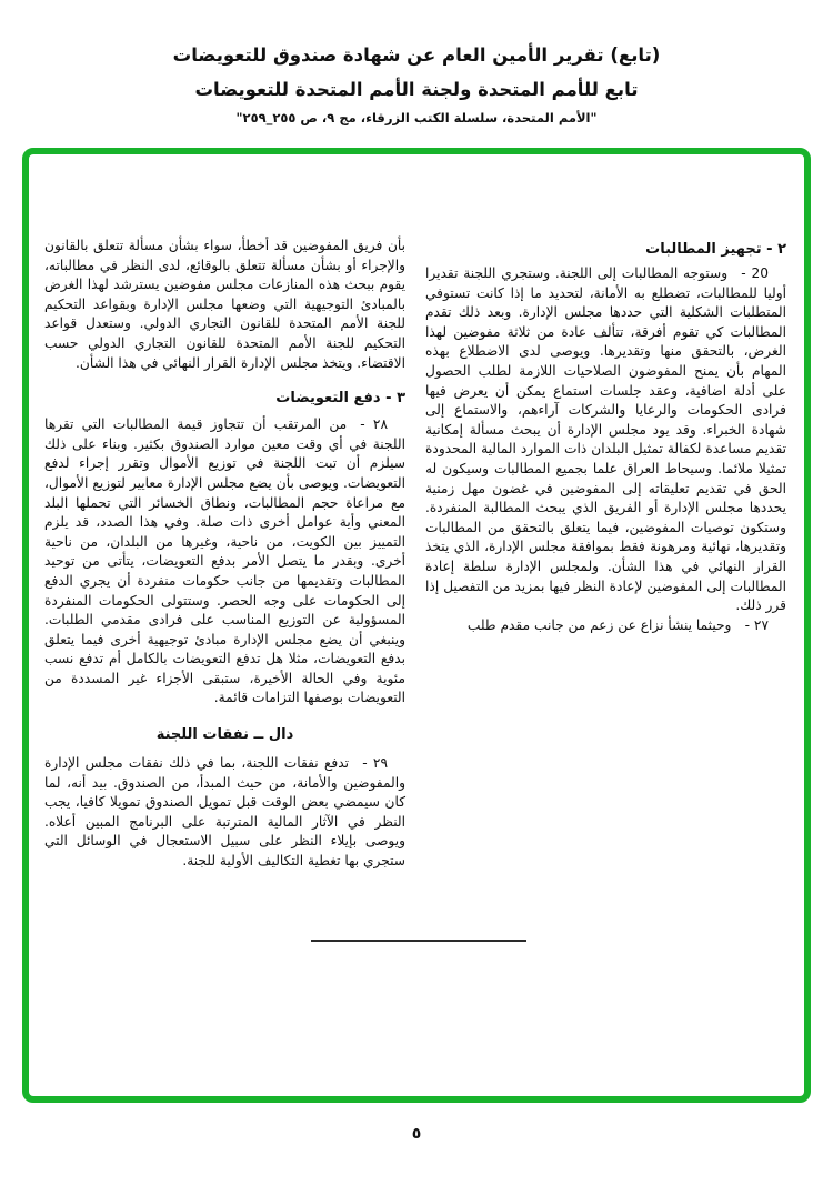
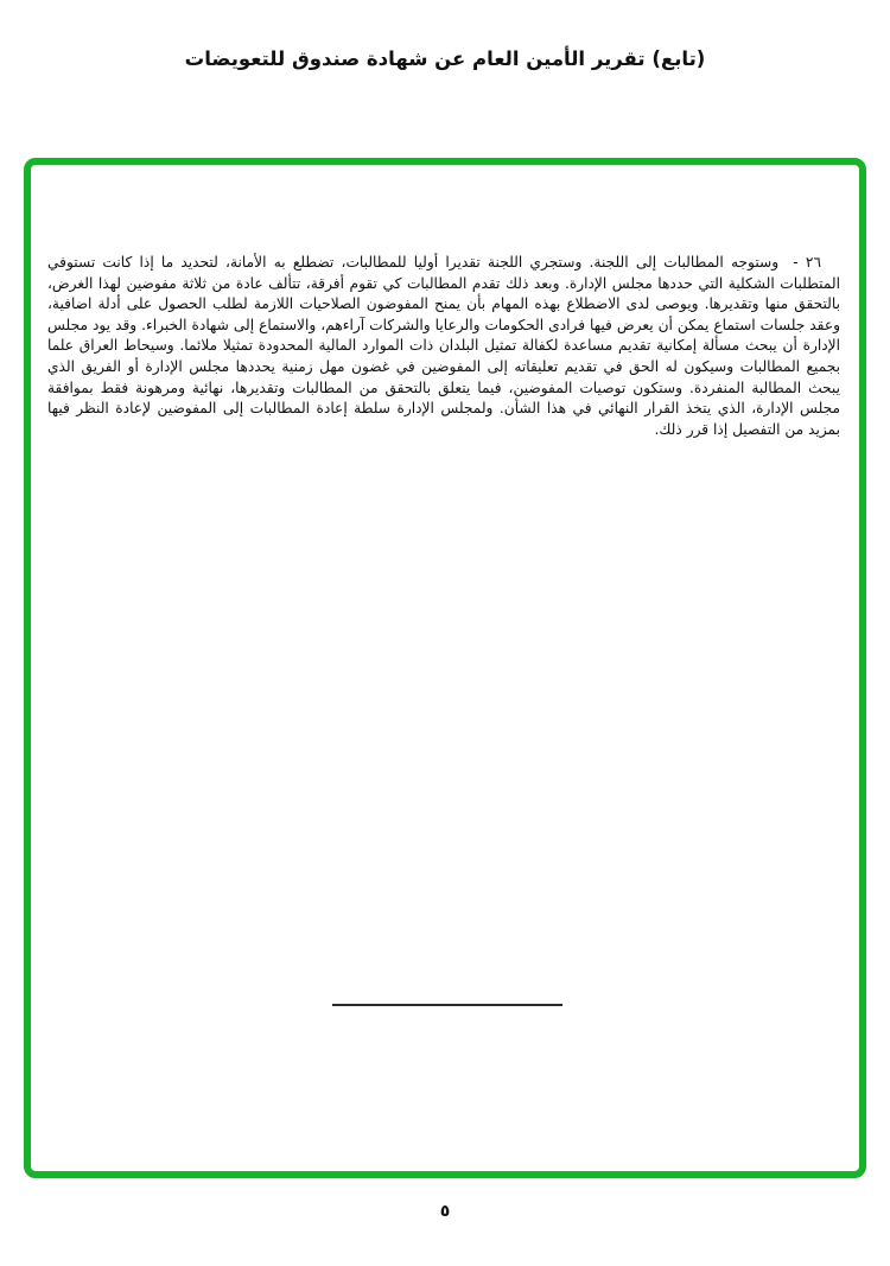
  (تابع) تقرير الأمين العام عن شهادة صندوق للتعويضات
- تابع للأمم المتحدة ولجنة الأمم المتحدة للتعويضات
- "الأمم المتحدة، سلسلة الكتب الزرقاء، مج ٩، ص ٢٥٥_٢٥٩"
- ٢ - تجهيز المطالبات
- 20 - وستوجه المطالبات إلى اللجنة. وستجري اللجنة تقديرا أوليا للمطالبات، تضطلع به الأمانة، لتحديد ما إذا كانت تستوفي المتطلبات الشكلية التي حددها مجلس الإدارة. وبعد ذلك تقدم المطالبات كي تقوم أفرقة، تتألف عادة من ثلاثة مفوضين لهذا الغرض، بالتحقق منها وتقديرها. ويوصى لدى الاضطلاع بهذه المهام بأن يمنح المفوضون الصلاحيات اللازمة لطلب الحصول على أدلة اضافية، وعقد جلسات استماع يمكن أن يعرض فيها فرادى الحكومات والرعايا والشركات آراءهم، والاستماع إلى شهادة الخبراء. وقد يود مجلس الإدارة أن يبحث مسألة إمكانية تقديم مساعدة لكفالة تمثيل البلدان ذات الموارد المالية المحدودة تمثيلا ملائما. وسيحاط العراق علما بجميع المطالبات وسيكون له الحق في تقديم تعليقاته إلى المفوضين في غضون مهل زمنية يحددها مجلس الإدارة أو الفريق الذي يبحث المطالبة المنفردة. وستكون توصيات المفوضين، فيما يتعلق بالتحقق من المطالبات وتقديرها، نهائية ومرهونة فقط بموافقة مجلس الإدارة، الذي يتخذ القرار النهائي في هذا الشأن. ولمجلس الإدارة سلطة إعادة المطالبات إلى المفوضين لإعادة النظر فيها بمزيد من التفصيل إذا قرر ذلك.
+ ٢٦ - وستوجه المطالبات إلى اللجنة. وستجري اللجنة تقديرا أوليا للمطالبات، تضطلع به الأمانة، لتحديد ما إذا كانت تستوفي المتطلبات الشكلية التي حددها مجلس الإدارة. وبعد ذلك تقدم المطالبات كي تقوم أفرقة، تتألف عادة من ثلاثة مفوضين لهذا الغرض، بالتحقق منها وتقديرها. ويوصى لدى الاضطلاع بهذه المهام بأن يمنح المفوضون الصلاحيات اللازمة لطلب الحصول على أدلة اضافية، وعقد جلسات استماع يمكن أن يعرض فيها فرادى الحكومات والرعايا والشركات آراءهم، والاستماع إلى شهادة الخبراء. وقد يود مجلس الإدارة أن يبحث مسألة إمكانية تقديم مساعدة لكفالة تمثيل البلدان ذات الموارد المالية المحدودة تمثيلا ملائما. وسيحاط العراق علما بجميع المطالبات وسيكون له الحق في تقديم تعليقاته إلى المفوضين في غضون مهل زمنية يحددها مجلس الإدارة أو الفريق الذي يبحث المطالبة المنفردة. وستكون توصيات المفوضين، فيما يتعلق بالتحقق من المطالبات وتقديرها، نهائية ومرهونة فقط بموافقة مجلس الإدارة، الذي يتخذ القرار النهائي في هذا الشأن. ولمجلس الإدارة سلطة إعادة المطالبات إلى المفوضين لإعادة النظر فيها بمزيد من التفصيل إذا قرر ذلك.
- ٢٧ - وحيثما ينشأ نزاع عن زعم من جانب مقدم طلب
- بأن فريق المفوضين قد أخطأ، سواء بشأن مسألة تتعلق بالقانون والإجراء أو بشأن مسألة تتعلق بالوقائع، لدى النظر في مطالباته، يقوم ببحث هذه المنازعات مجلس مفوضين يسترشد لهذا الغرض بالمبادئ التوجيهية التي وضعها مجلس الإدارة وبقواعد التحكيم للجنة الأمم المتحدة للقانون التجاري الدولي. وستعدل قواعد التحكيم للجنة الأمم المتحدة للقانون التجاري الدولي حسب الاقتضاء. ويتخذ مجلس الإدارة القرار النهائي في هذا الشأن.
- ٣ - دفع التعويضات
- ٢٨ - من المرتقب أن تتجاوز قيمة المطالبات التي تقرها اللجنة في أي وقت معين موارد الصندوق بكثير. وبناء على ذلك سيلزم أن تبت اللجنة في توزيع الأموال وتقرر إجراء لدفع التعويضات. ويوصى بأن يضع مجلس الإدارة معايير لتوزيع الأموال، مع مراعاة حجم المطالبات، ونطاق الخسائر التي تحملها البلد المعني وأية عوامل أخرى ذات صلة. وفي هذا الصدد، قد يلزم التمييز بين الكويت، من ناحية، وغيرها من البلدان، من ناحية أخرى. وبقدر ما يتصل الأمر بدفع التعويضات، يتأتى من توحيد المطالبات وتقديمها من جانب حكومات منفردة أن يجري الدفع إلى الحكومات على وجه الحصر. وستتولى الحكومات المنفردة المسؤولية عن التوزيع المناسب على فرادى مقدمي الطلبات. وينبغي أن يضع مجلس الإدارة مبادئ توجيهية أخرى فيما يتعلق بدفع التعويضات، مثلا هل تدفع التعويضات بالكامل أم تدفع نسب مئوية وفي الحالة الأخيرة، ستبقى الأجزاء غير المسددة من التعويضات بوصفها التزامات قائمة.
- دال ــ نفقات اللجنة
- ٢٩ - تدفع نفقات اللجنة، بما في ذلك نفقات مجلس الإدارة والمفوضين والأمانة، من حيث المبدأ، من الصندوق. بيد أنه، لما كان سيمضي بعض الوقت قبل تمويل الصندوق تمويلا كافيا، يجب النظر في الآثار المالية المترتبة على البرنامج المبين أعلاه. ويوصى بإيلاء النظر على سبيل الاستعجال في الوسائل التي ستجري بها تغطية التكاليف الأولية للجنة.
  ٥
